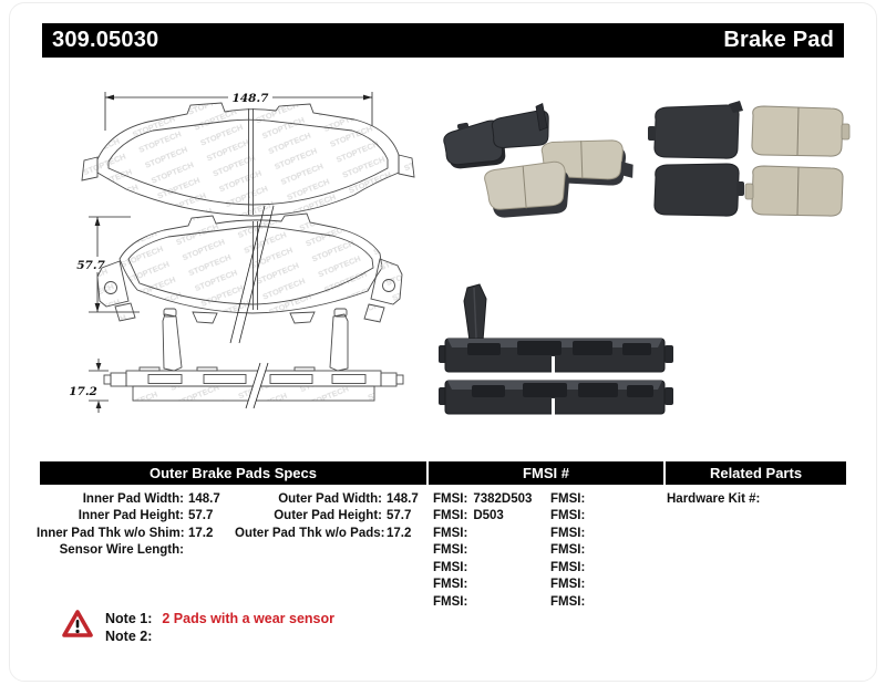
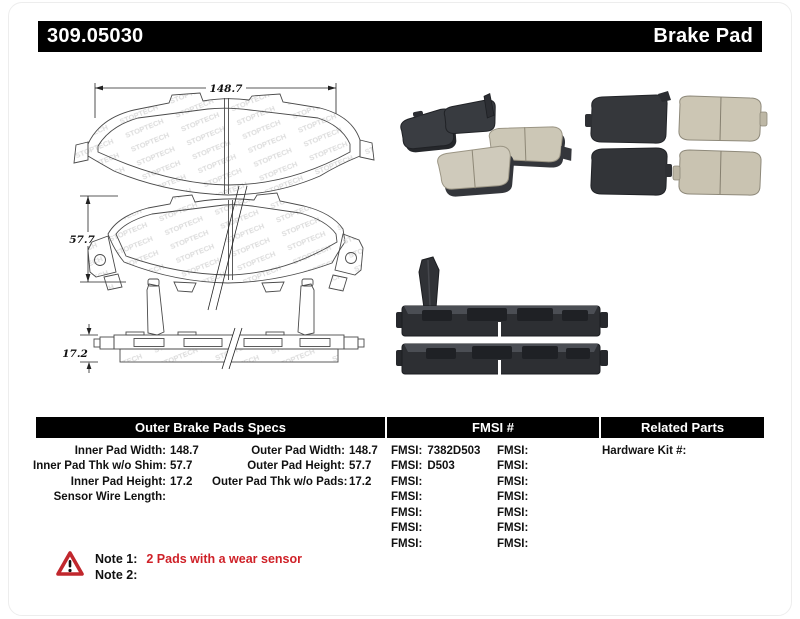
  309.05030
  Brake Pad
  148.7
  57.7
  17.2
  Outer Brake Pads Specs
  FMSI #
  Related Parts
  Inner Pad Width:
  148.7
- Inner Pad Height:
+ Inner Pad Thk w/o Shim:
  57.7
- Inner Pad Thk w/o Shim:
+ Inner Pad Height:
  17.2
  Sensor Wire Length:
  Outer Pad Width:
  148.7
  Outer Pad Height:
  57.7
  Outer Pad Thk w/o Pads:
  17.2
  FMSI:
  7382D503
  FMSI:
  FMSI:
  D503
  FMSI:
  FMSI:
  FMSI:
  FMSI:
  FMSI:
  FMSI:
  FMSI:
  FMSI:
  FMSI:
  FMSI:
  FMSI:
  Hardware Kit #:
  Note 1:
  2 Pads with a wear sensor
  Note 2:
